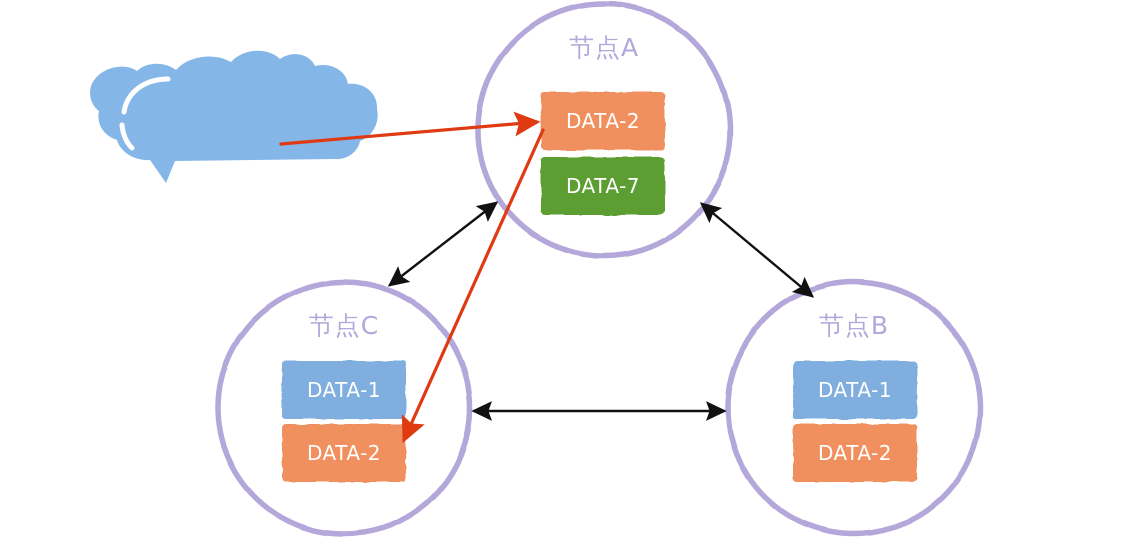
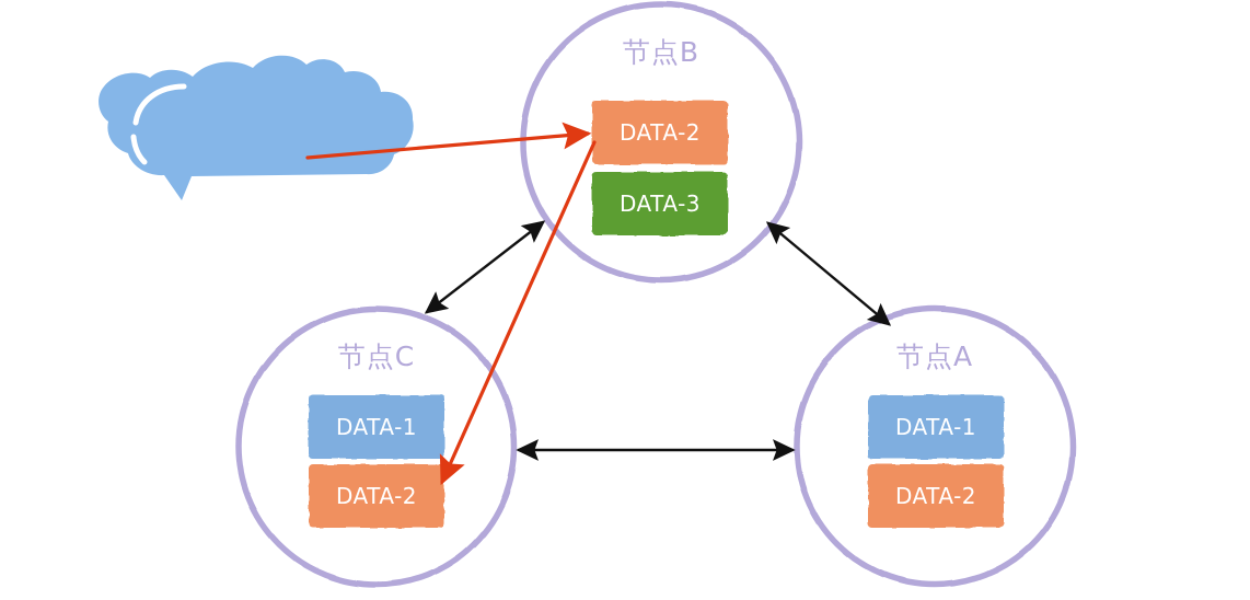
- 节点A
+ 节点B
  DATA-2
- DATA-7
+ DATA-3
  节点C
  DATA-1
  DATA-2
- 节点B
+ 节点A
  DATA-1
  DATA-2
